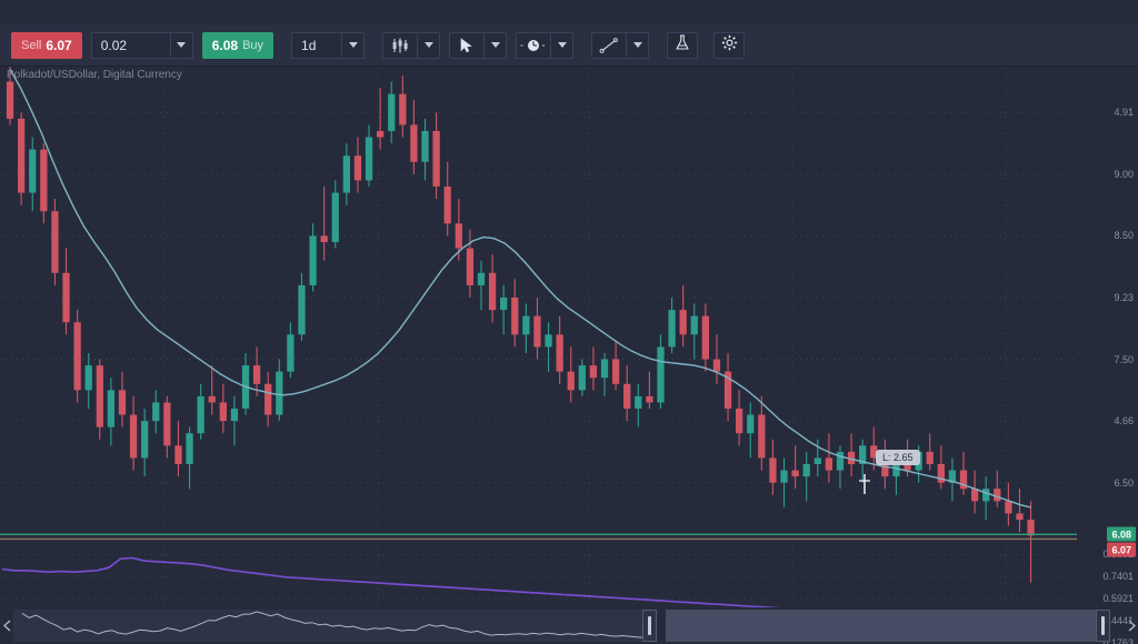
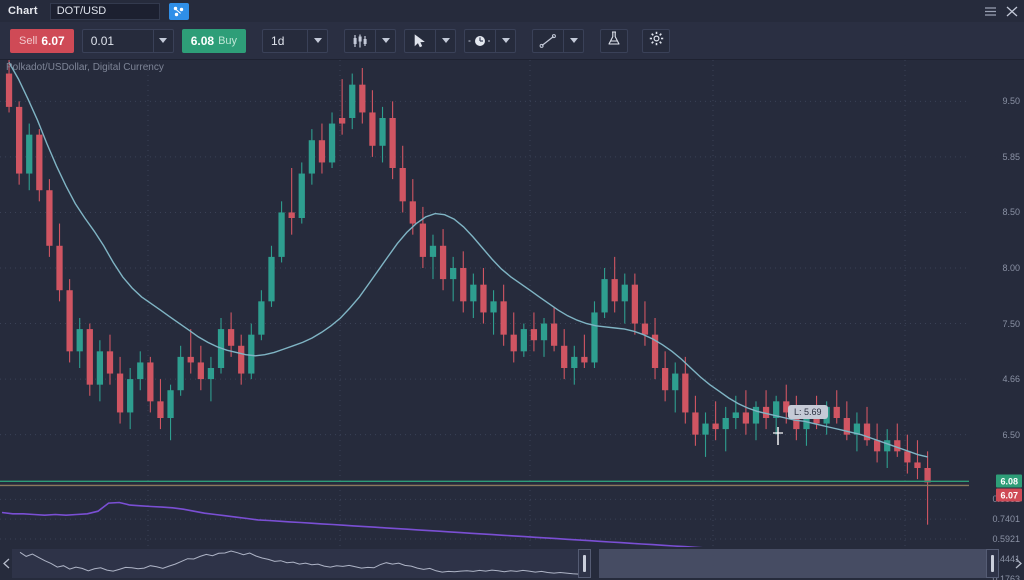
+ Chart
+ DOT/USD
  Sell
  6.07
- 0.02
+ 0.01
  6.08
  Buy
  1d
  Polkadot/USDollar, Digital Currency
- 4.91
+ 9.50
- 9.00
+ 5.85
  8.50
- 9.23
+ 8.00
  7.50
  4.66
  6.50
  0.7401
  0.5921
  0.1763
  6.08
  6.07
- L: 2.65
+ L: 5.69
